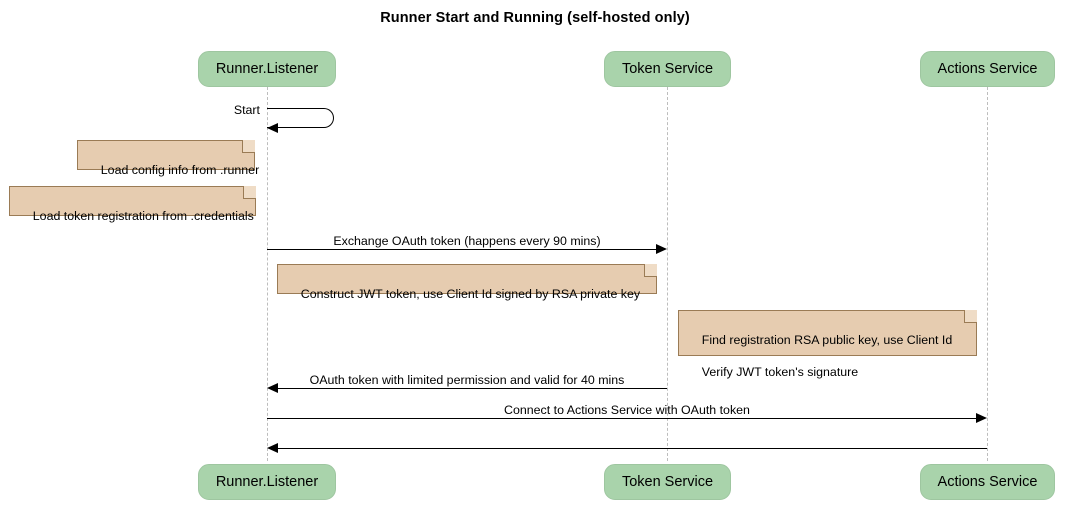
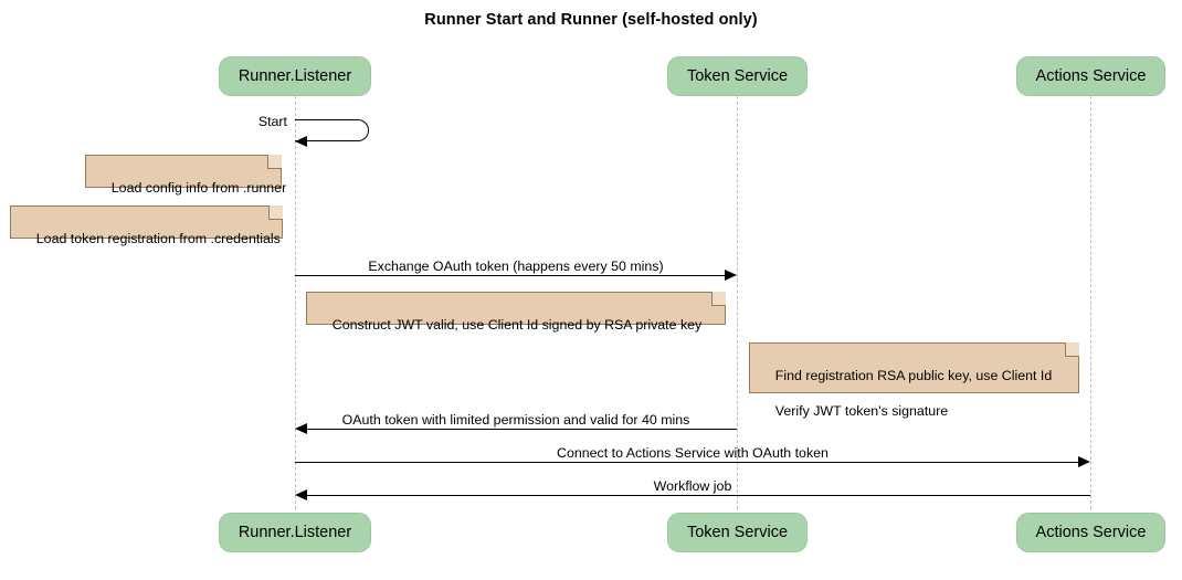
- Runner Start and Running (self-hosted only)
+ Runner Start and Runner (self-hosted only)
  Runner.Listener
  Token Service
  Actions Service
  Runner.Listener
  Token Service
  Actions Service
  Start
  Load config info from .runner
  Load token registration from .credentials
- Exchange OAuth token (happens every 90 mins)
+ Exchange OAuth token (happens every 50 mins)
- Construct JWT token, use Client Id signed by RSA private key
+ Construct JWT valid, use Client Id signed by RSA private key
  Find registration RSA public key, use Client Id
  Verify JWT token's signature
  OAuth token with limited permission and valid for 40 mins
  Connect to Actions Service with OAuth token
+ Workflow job
